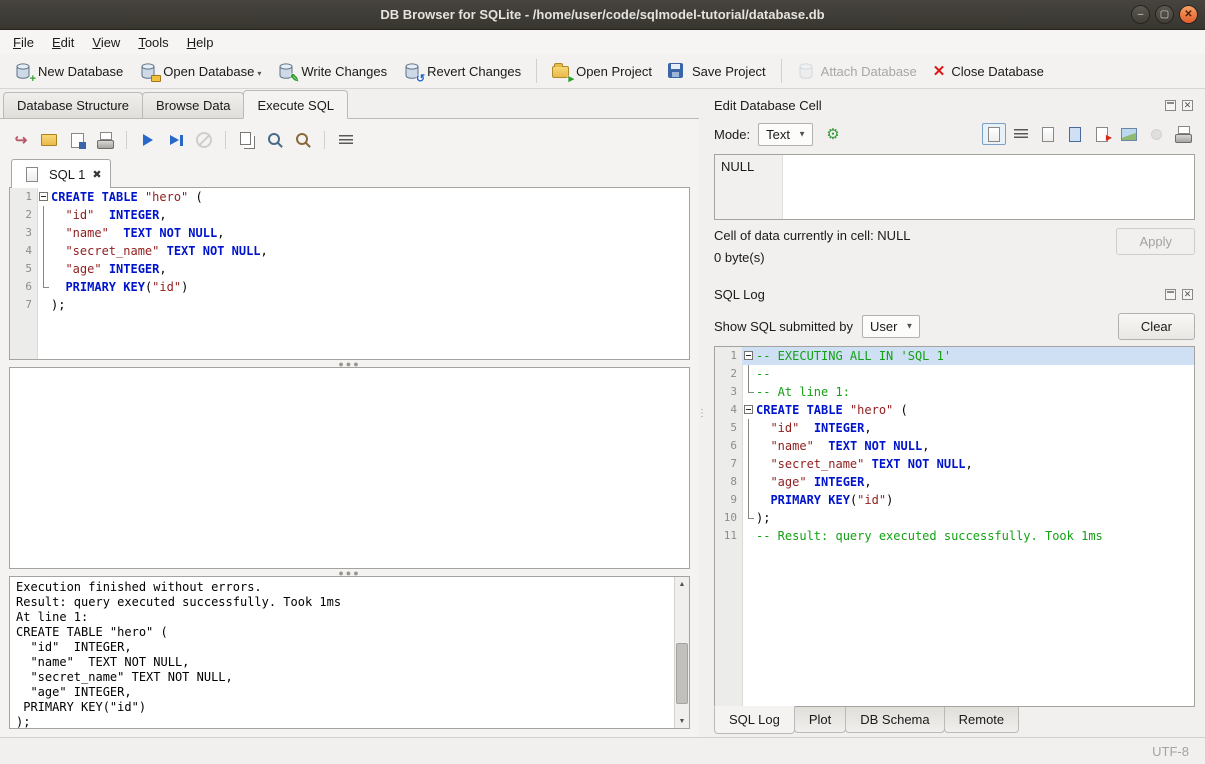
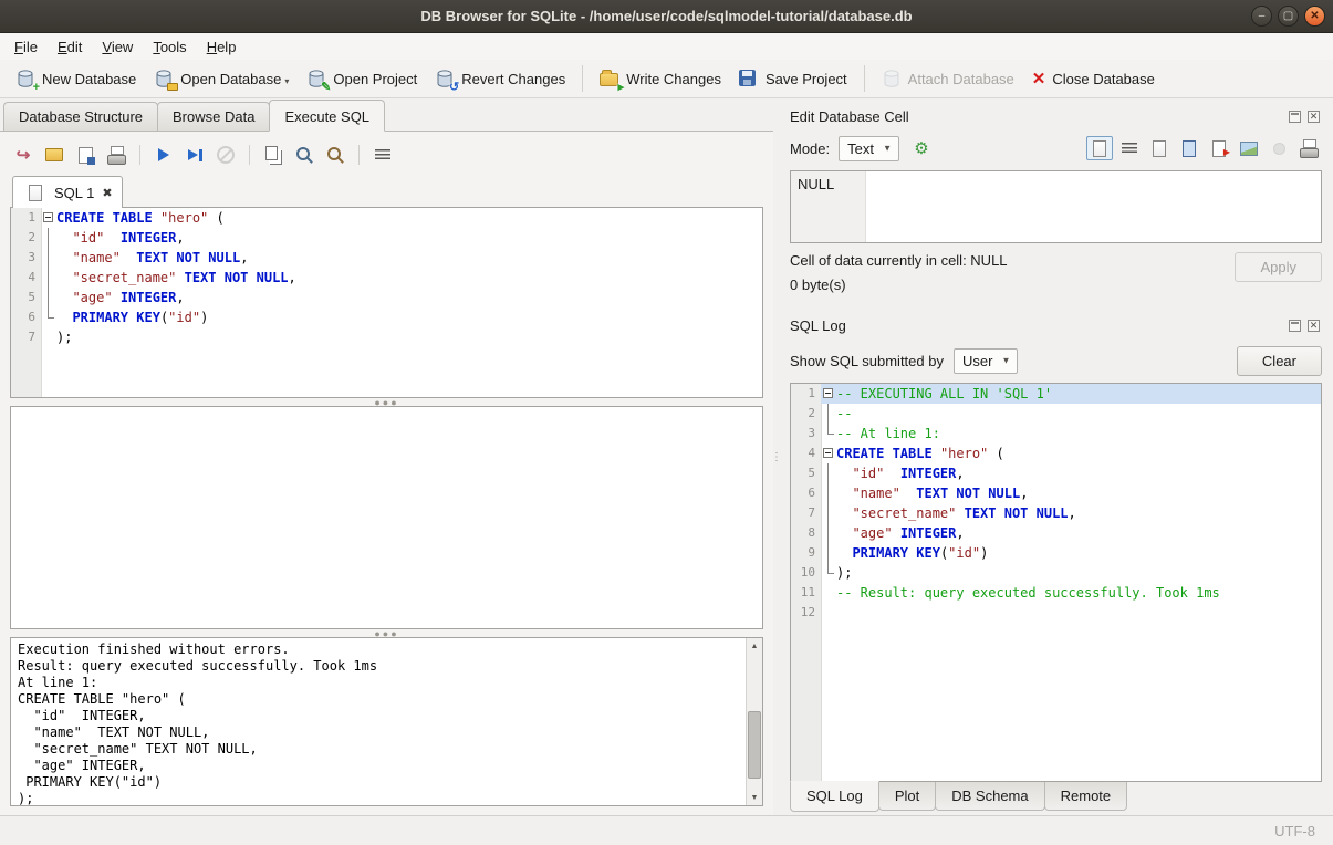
  DB Browser for SQLite - /home/user/code/sqlmodel-tutorial/database.db
  –
  ▢
  ✕
  File
  Edit
  View
  Tools
  Help
  +
  New Database
  Open Database
  ▾
  ✎
- Write Changes
+ Open Project
  ↺
  Revert Changes
  ▸
- Open Project
+ Write Changes
  Save Project
  Attach Database
  ✕
  Close Database
  Database Structure
  Browse Data
  Execute SQL
  ↪
  SQL 1
  ✖
  1
  CREATE TABLE "hero" (
  2
  "id" INTEGER,
  3
  "name" TEXT NOT NULL,
  4
  "secret_name" TEXT NOT NULL,
  5
  "age" INTEGER,
  6
  PRIMARY KEY("id")
  7
  );
  ●●●
  ●●●
  Execution finished without errors.
  Result: query executed successfully. Took 1ms
  At line 1:
  CREATE TABLE "hero" (
  "id" INTEGER,
  "name" TEXT NOT NULL,
  "secret_name" TEXT NOT NULL,
  "age" INTEGER,
  PRIMARY KEY("id")
  );
  ⋮
  Edit Database Cell
  ✕
  Mode:
  Text
  ▼
  ⚙
  NULL
  Cell of data currently in cell: NULL
  0 byte(s)
  Apply
  SQL Log
  ✕
  Show SQL submitted by
  User
  ▼
  Clear
  1
  -- EXECUTING ALL IN 'SQL 1'
  2
  --
  3
  -- At line 1:
  4
  CREATE TABLE "hero" (
  5
  "id" INTEGER,
  6
  "name" TEXT NOT NULL,
  7
  "secret_name" TEXT NOT NULL,
  8
  "age" INTEGER,
  9
  PRIMARY KEY("id")
  10
  );
  11
  -- Result: query executed successfully. Took 1ms
+ 12
  SQL Log
  Plot
  DB Schema
  Remote
  UTF-8
